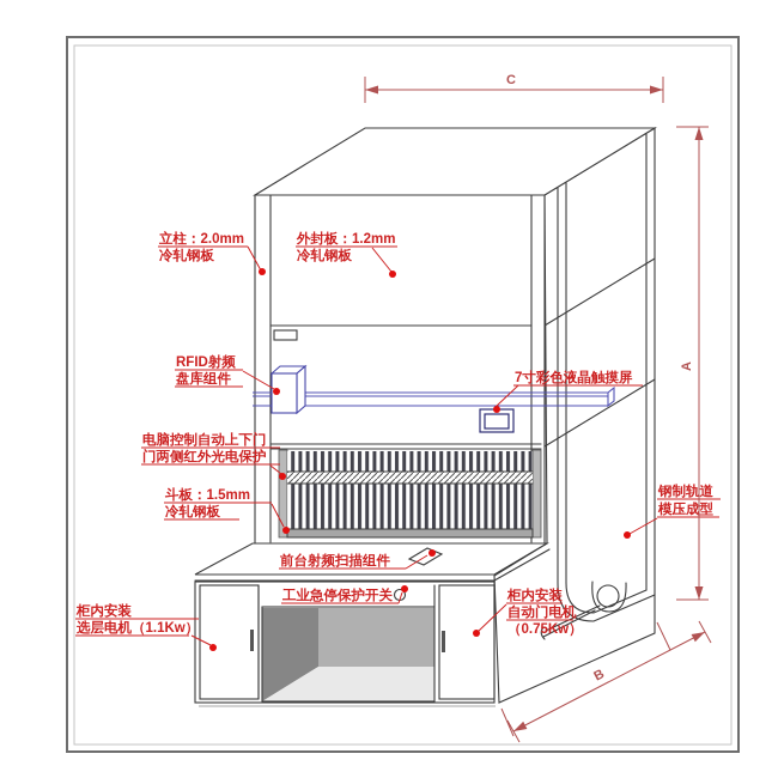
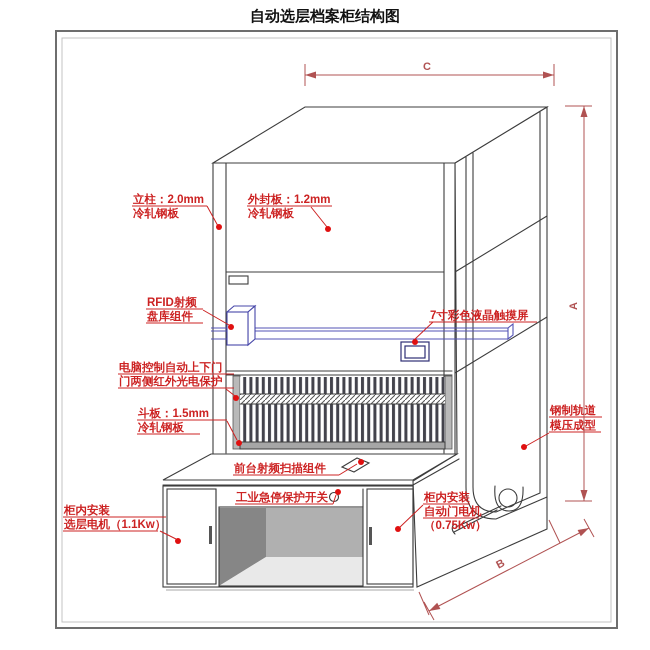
+ 自动选层档案柜结构图
  立柱：2.0mm
  冷轧钢板
  外封板：1.2mm
  冷轧钢板
  RFID射频
  盘库组件
  7寸彩色液晶触摸屏
  电脑控制自动上下门
  门两侧红外光电保护
  斗板：1.5mm
  冷轧钢板
  前台射频扫描组件
  工业急停保护开关
  柜内安装
  选层电机（1.1Kw）
  柜内安装
  自动门电机
  （0.75Kw）
  钢制轨道
  模压成型
  C
